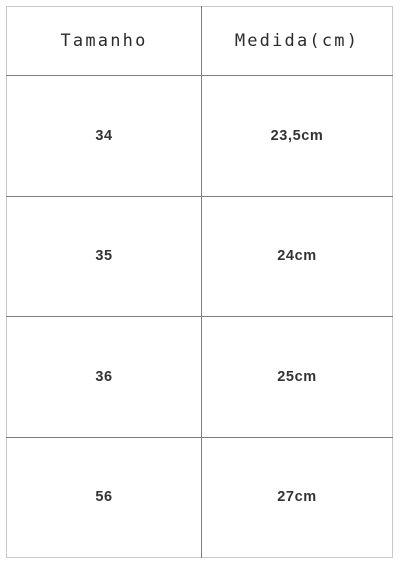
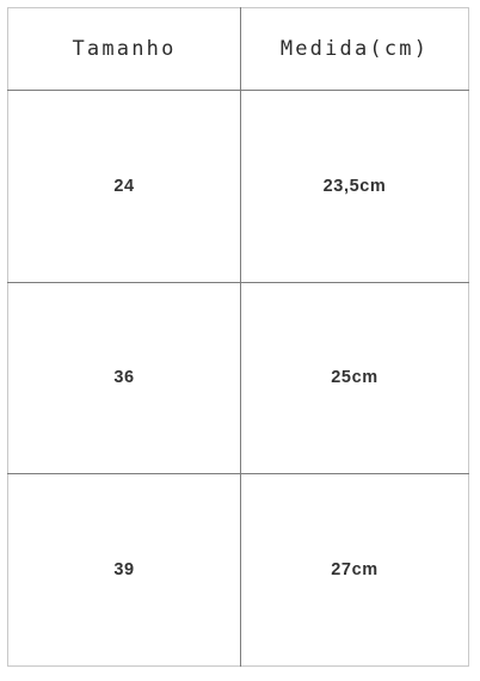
  Tamanho	Medida(cm)
- 34	23,5cm
+ 24	23,5cm
- 35	24cm
  36	25cm
- 56	27cm
+ 39	27cm
